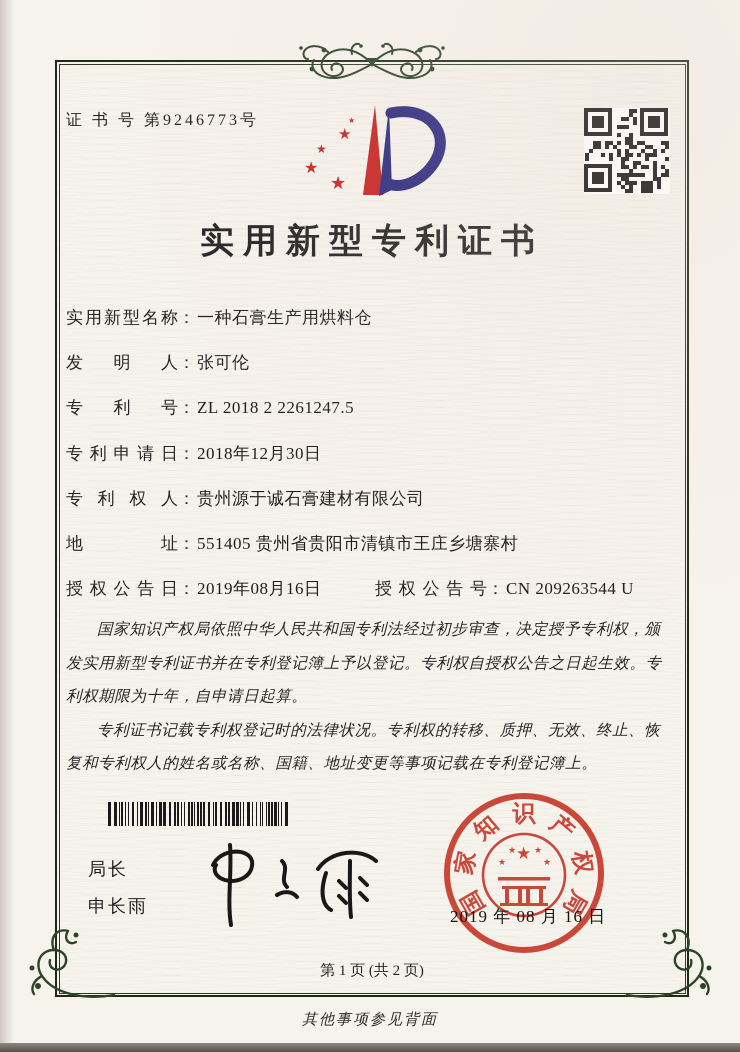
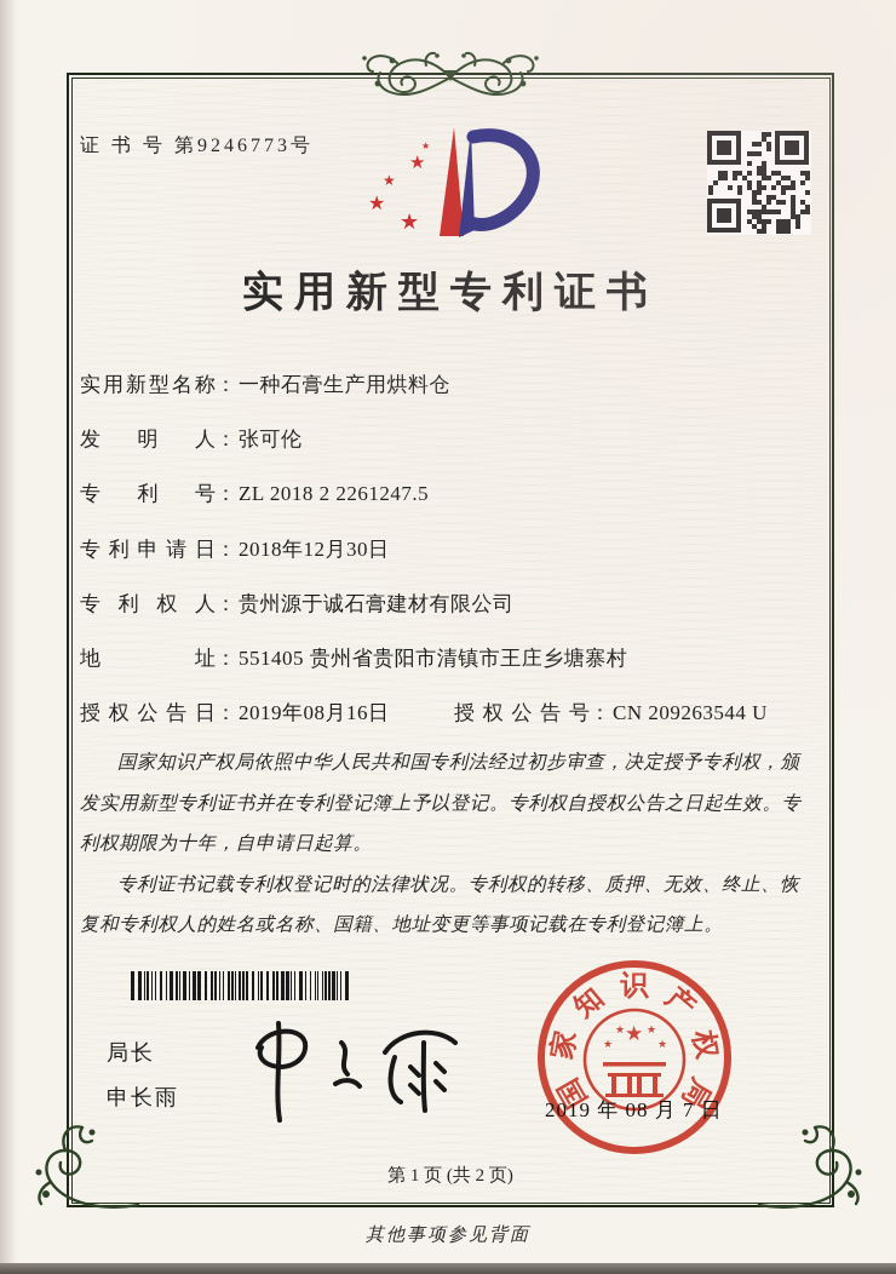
- 2019 年 08 月 16 日
+ 2019 年 08 月 7 日
